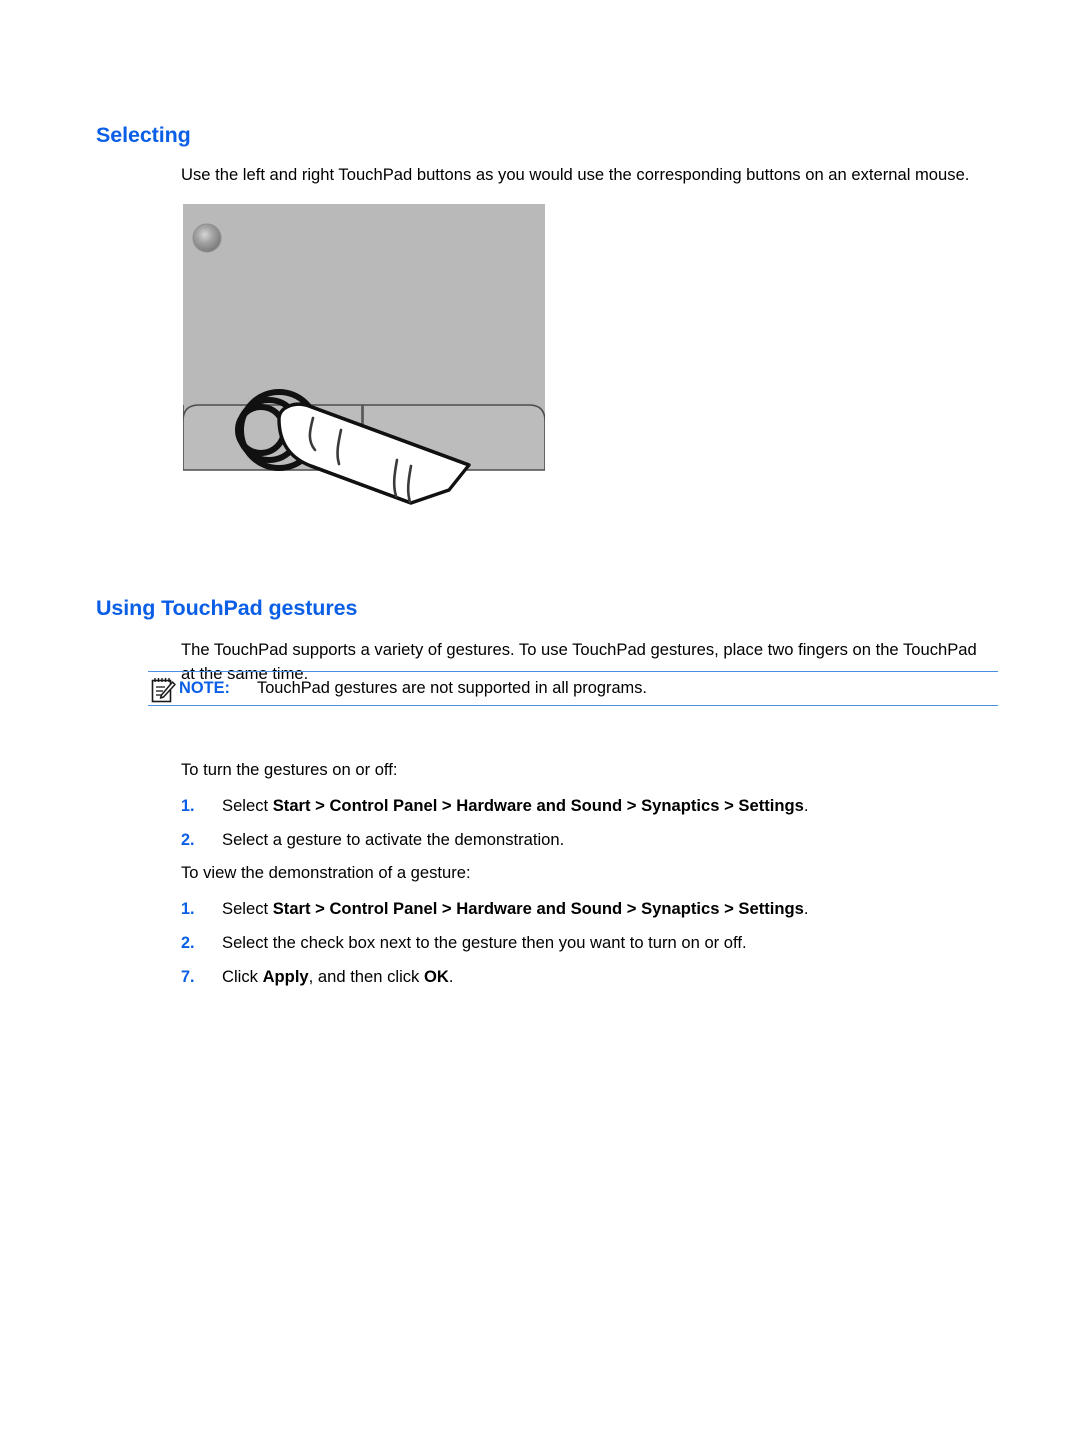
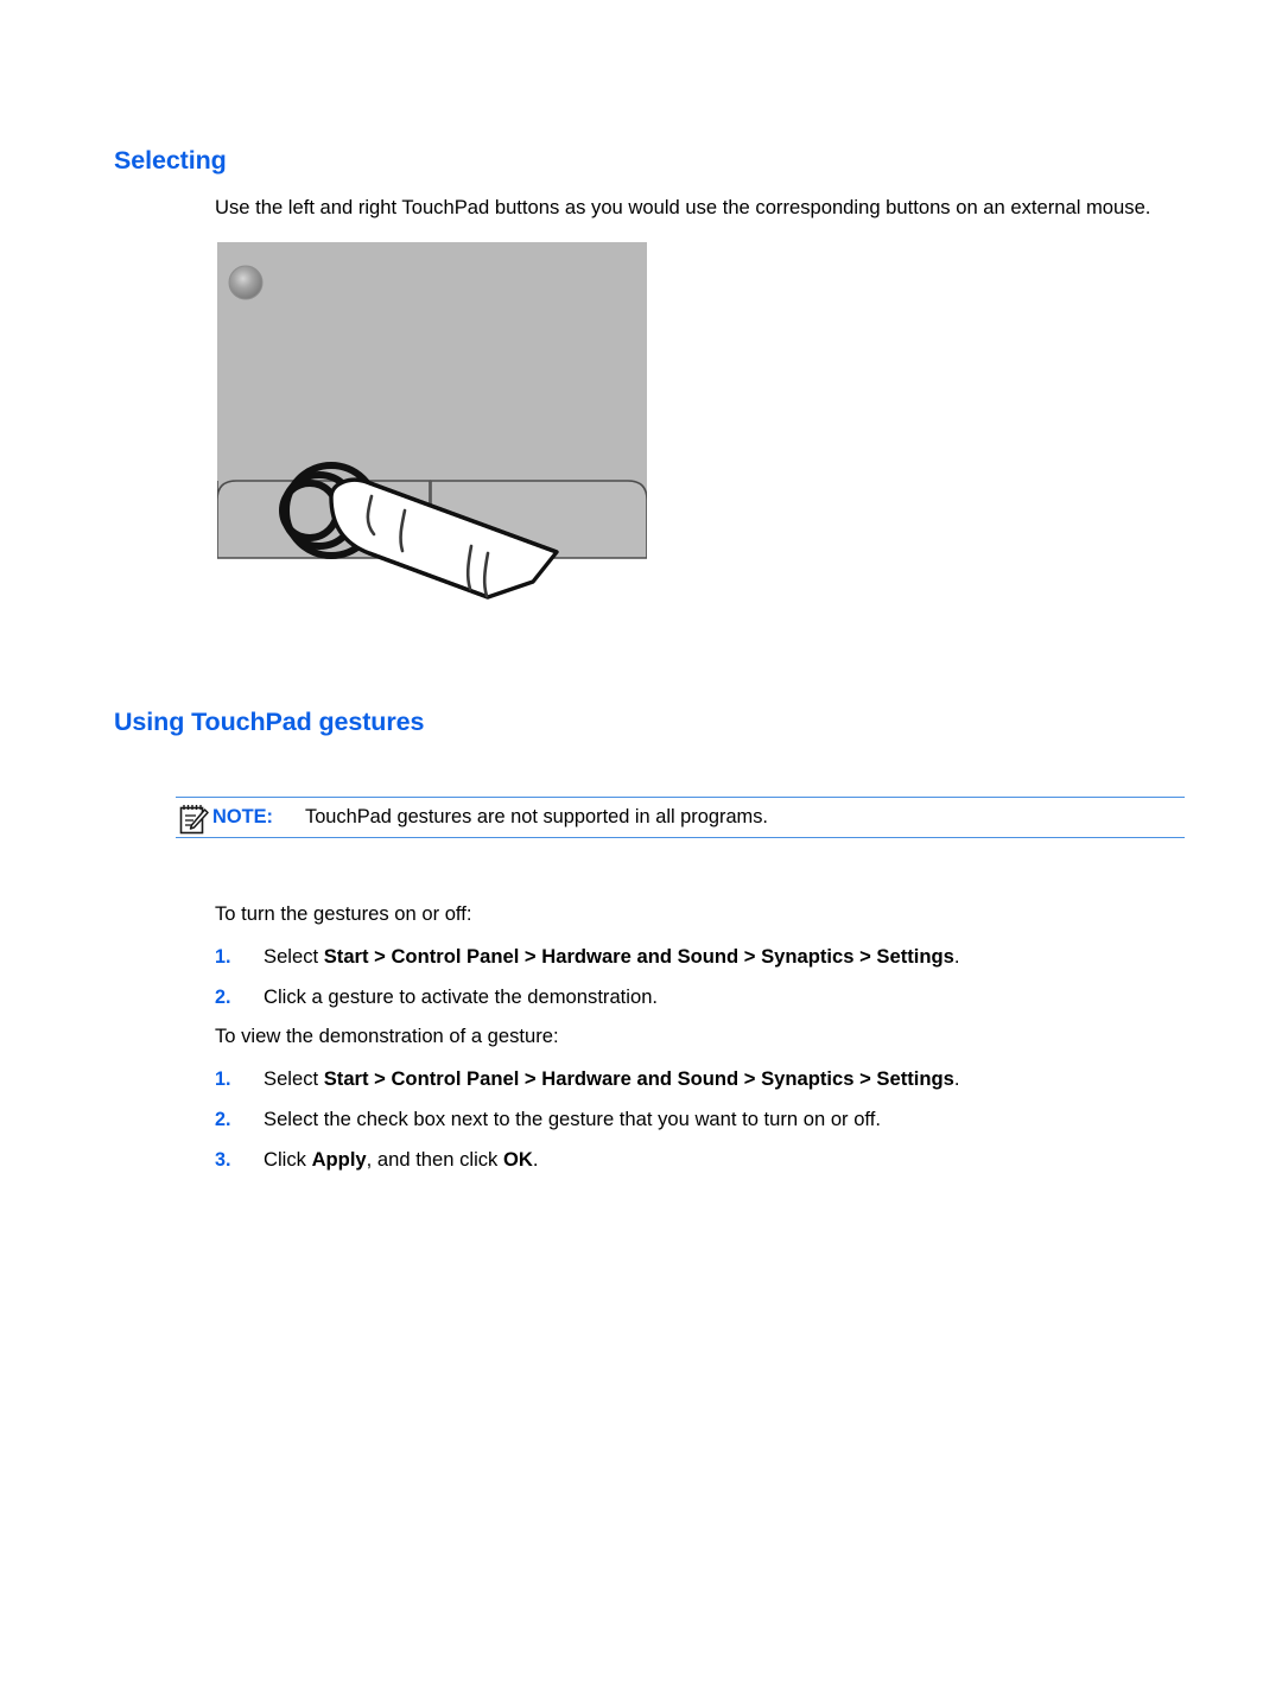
  Selecting
  Use the left and right TouchPad buttons as you would use the corresponding buttons on an external mouse.
  Using TouchPad gestures
- The TouchPad supports a variety of gestures. To use TouchPad gestures, place two fingers on the TouchPad at the same time.
  NOTE:
  TouchPad gestures are not supported in all programs.
  To turn the gestures on or off:
  1.
  Select Start > Control Panel > Hardware and Sound > Synaptics > Settings.
  2.
- Select a gesture to activate the demonstration.
+ Click a gesture to activate the demonstration.
  To view the demonstration of a gesture:
  1.
  Select Start > Control Panel > Hardware and Sound > Synaptics > Settings.
  2.
- Select the check box next to the gesture then you want to turn on or off.
+ Select the check box next to the gesture that you want to turn on or off.
- 7.
+ 3.
  Click Apply, and then click OK.
